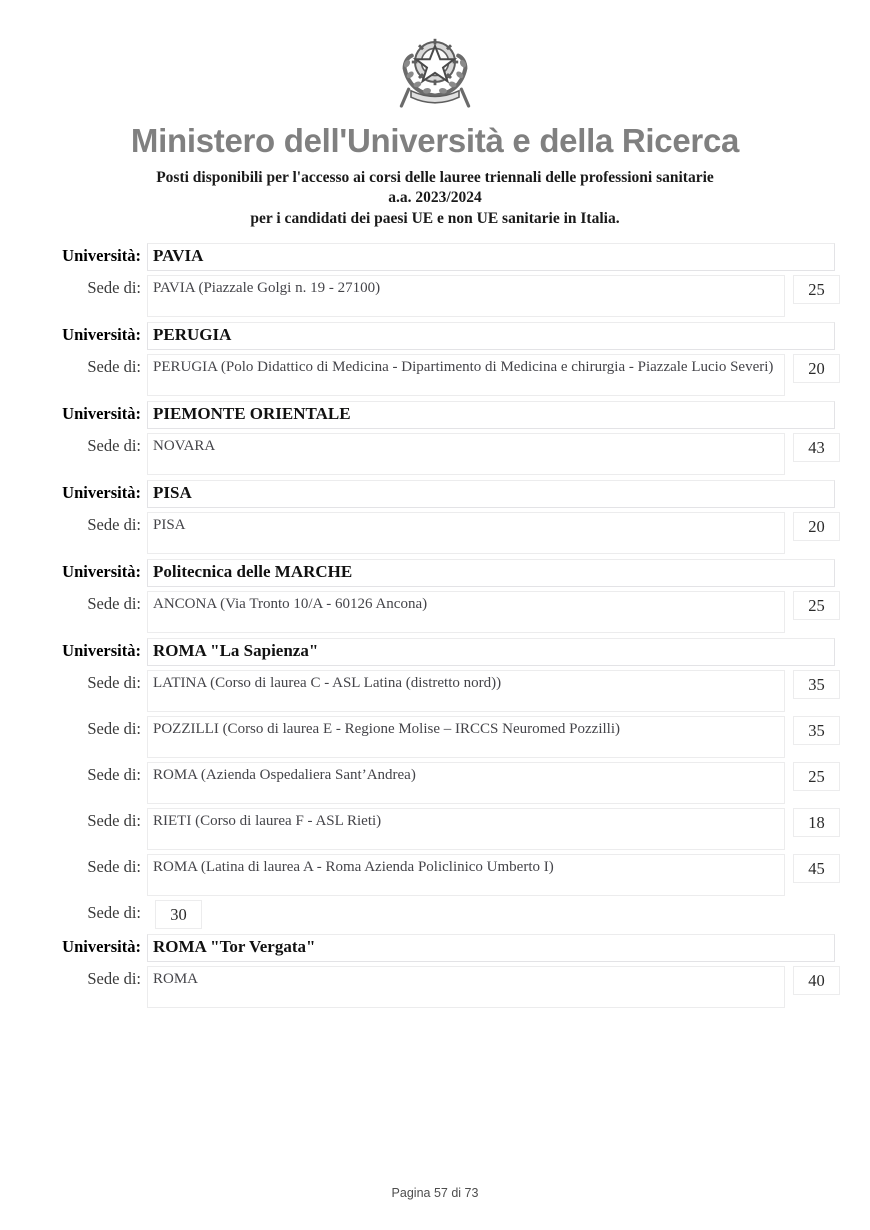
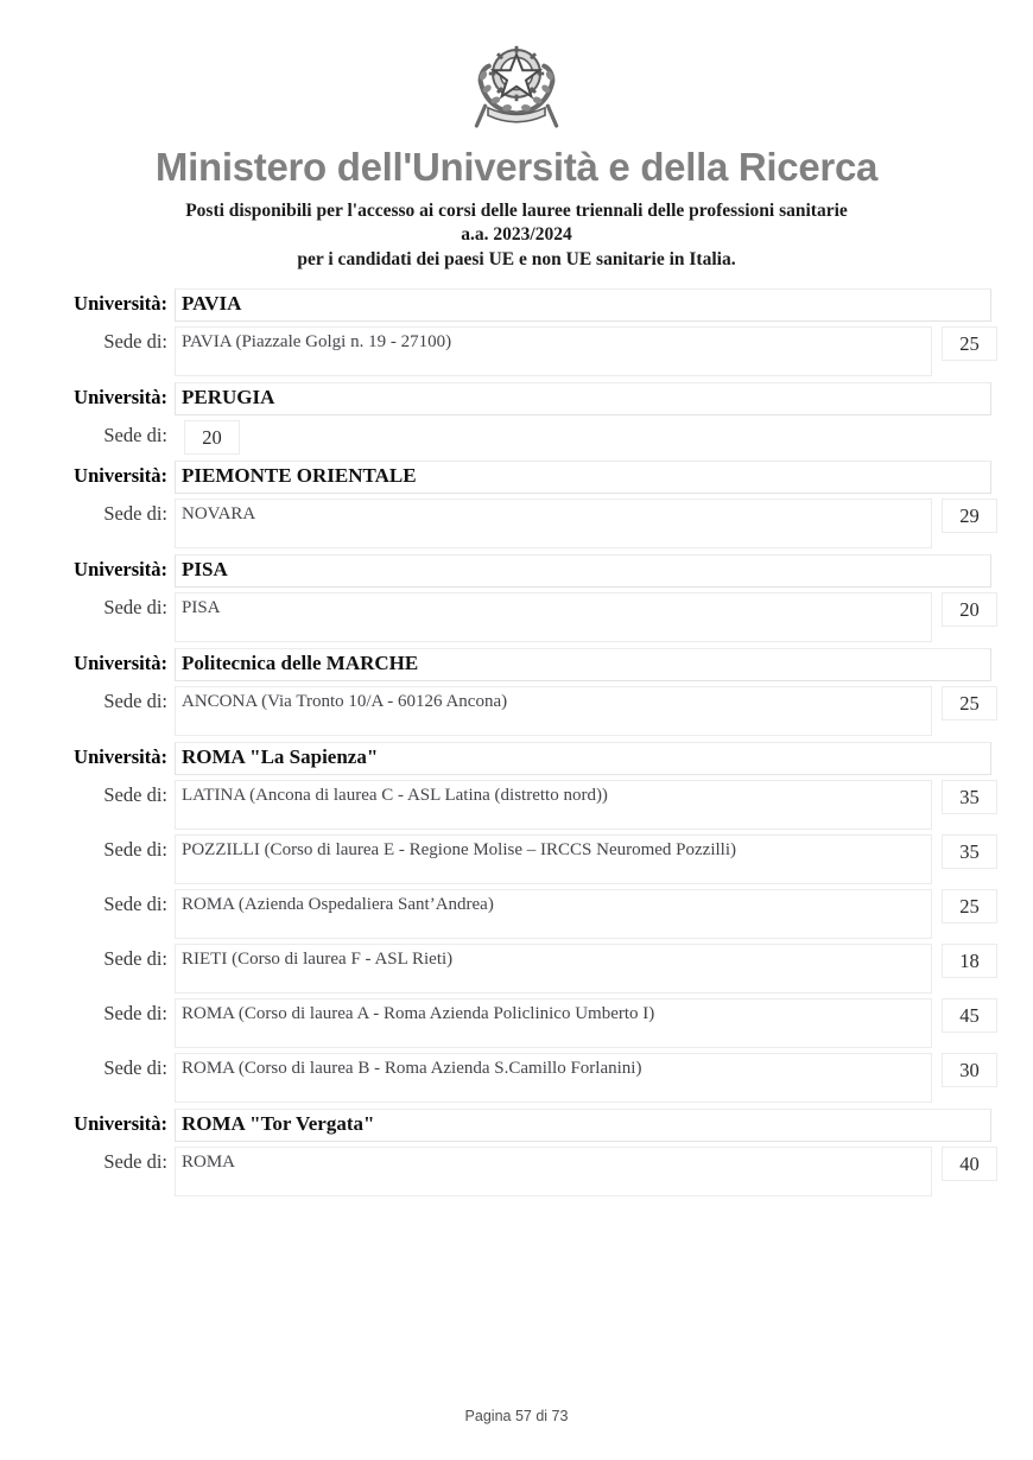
  Ministero dell'Università e della Ricerca
  Posti disponibili per l'accesso ai corsi delle lauree triennali delle professioni sanitarie
  a.a. 2023/2024
  per i candidati dei paesi UE e non UE sanitarie in Italia.
  Università:
  PAVIA
  Sede di:
  PAVIA (Piazzale Golgi n. 19 - 27100)
  25
  Università:
  PERUGIA
  Sede di:
- PERUGIA (Polo Didattico di Medicina - Dipartimento di Medicina e chirurgia - Piazzale Lucio Severi)
  20
  Università:
  PIEMONTE ORIENTALE
  Sede di:
  NOVARA
- 43
+ 29
  Università:
  PISA
  Sede di:
  PISA
  20
  Università:
  Politecnica delle MARCHE
  Sede di:
  ANCONA (Via Tronto 10/A - 60126 Ancona)
  25
  Università:
  ROMA "La Sapienza"
  Sede di:
- LATINA (Corso di laurea C - ASL Latina (distretto nord))
+ LATINA (Ancona di laurea C - ASL Latina (distretto nord))
  35
  Sede di:
  POZZILLI (Corso di laurea E - Regione Molise – IRCCS Neuromed Pozzilli)
  35
  Sede di:
  ROMA (Azienda Ospedaliera Sant’Andrea)
  25
  Sede di:
  RIETI (Corso di laurea F - ASL Rieti)
  18
  Sede di:
- ROMA (Latina di laurea A - Roma Azienda Policlinico Umberto I)
+ ROMA (Corso di laurea A - Roma Azienda Policlinico Umberto I)
  45
  Sede di:
+ ROMA (Corso di laurea B - Roma Azienda S.Camillo Forlanini)
  30
  Università:
  ROMA "Tor Vergata"
  Sede di:
  ROMA
  40
  Pagina 57 di 73
